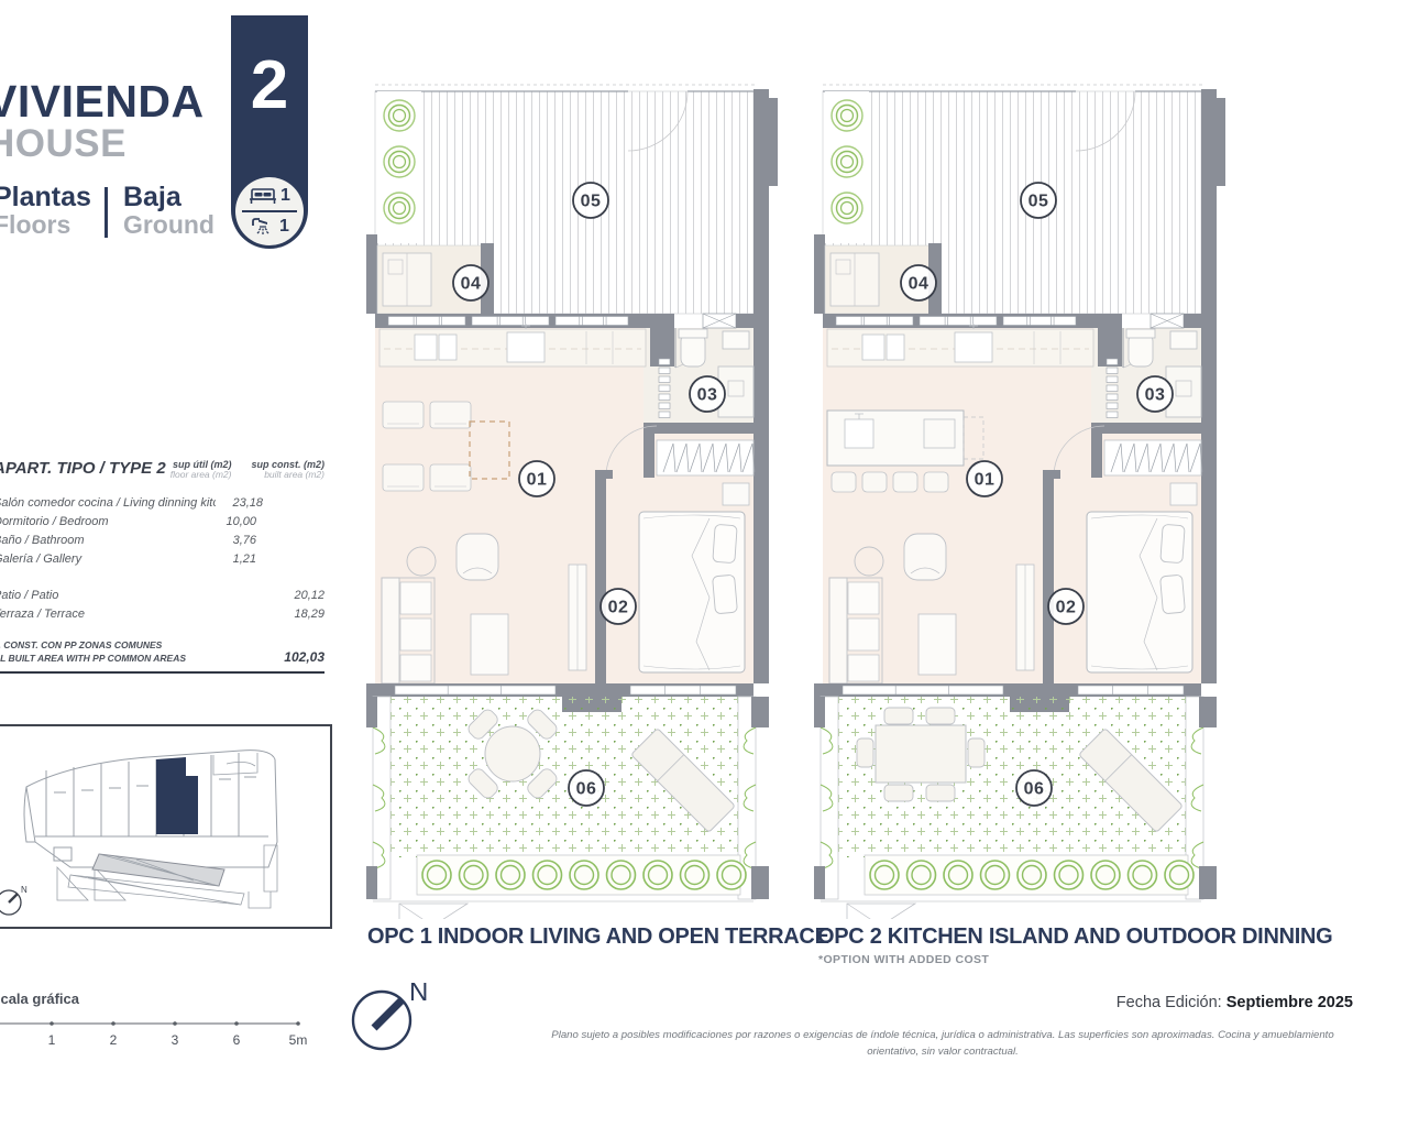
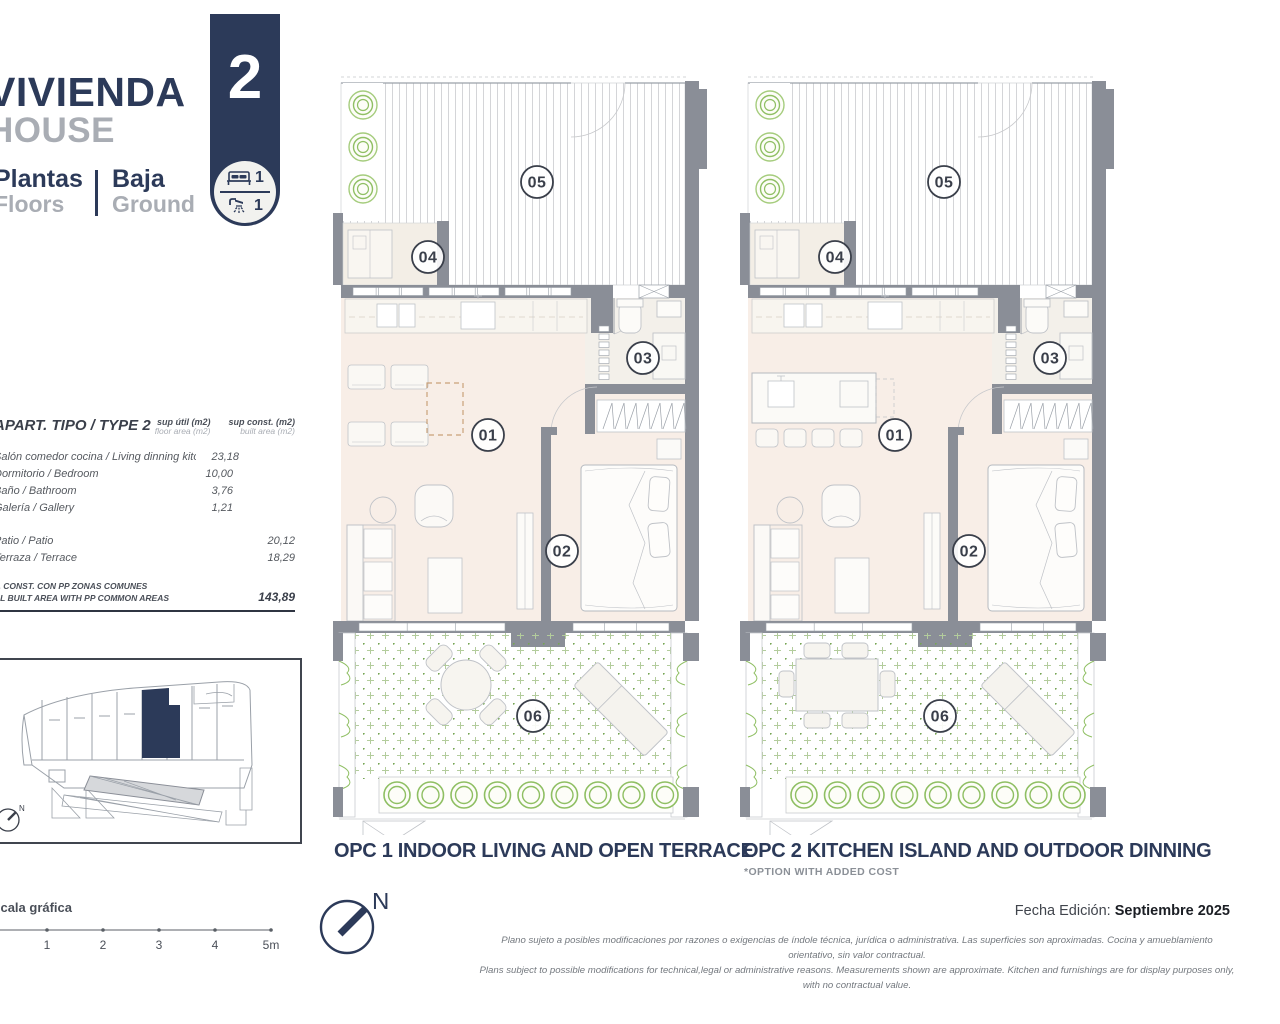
  VIVIENDA
  HOUSE
  Plantas
  Floors
  Baja
  Ground
  2
  1
  1
  PART. TIPO / TYPE 2
  sup útil (m2)
  floor area (m2)
  sup const. (m2)
  built area (m2)
  alón comedor cocina / Living dinning kit
  23,18
  ormitorio / Bedroom
  10,00
  año / Bathroom
  3,76
  alería / Gallery
  1,21
  atio / Patio
  20,12
  erraza / Terrace
  18,29
  CONST. CON PP ZONAS COMUNES
  L BUILT AREA WITH PP COMMON AREAS
- 102,03
+ 143,89
  N
  01
  02
  03
  04
  05
  06
  01
  02
  03
  04
  05
  06
  OPC 1 INDOOR LIVING AND OPEN TERRACE
  OPC 2 KITCHEN ISLAND AND OUTDOOR DINNING
  *OPTION WITH ADDED COST
  cala gráfica
  1
  2
  3
- 6
+ 4
  5m
  N
  Fecha Edición: Septiembre 2025
  Plano sujeto a posibles modificaciones por razones o exigencias de índole técnica, jurídica o administrativa. Las superficies son aproximadas. Cocina y amueblamiento orientativo, sin valor contractual.
+ Plans subject to possible modifications for technical,legal or administrative reasons. Measurements shown are approximate. Kitchen and furnishings are for display purposes only, with no contractual value.
